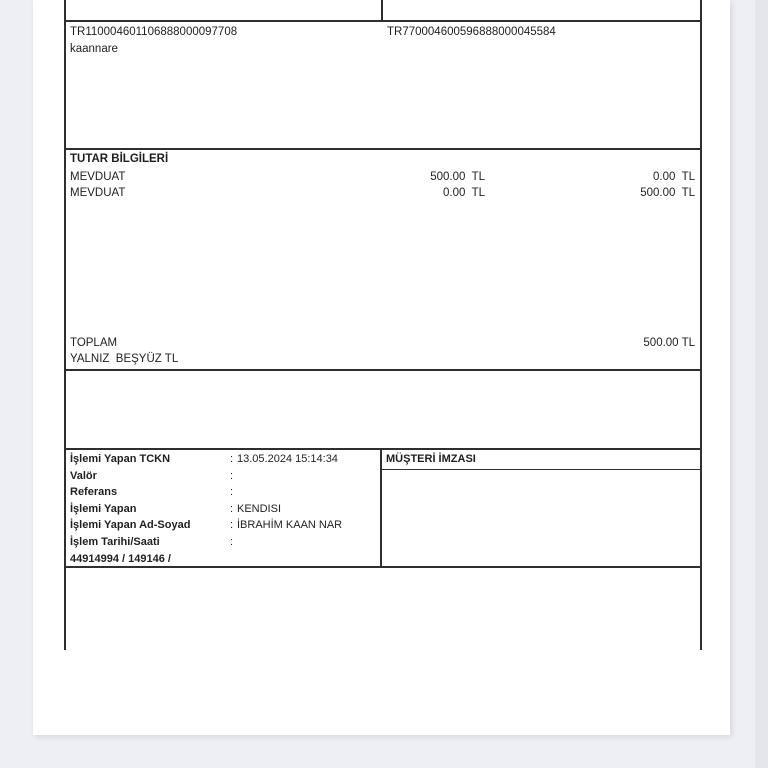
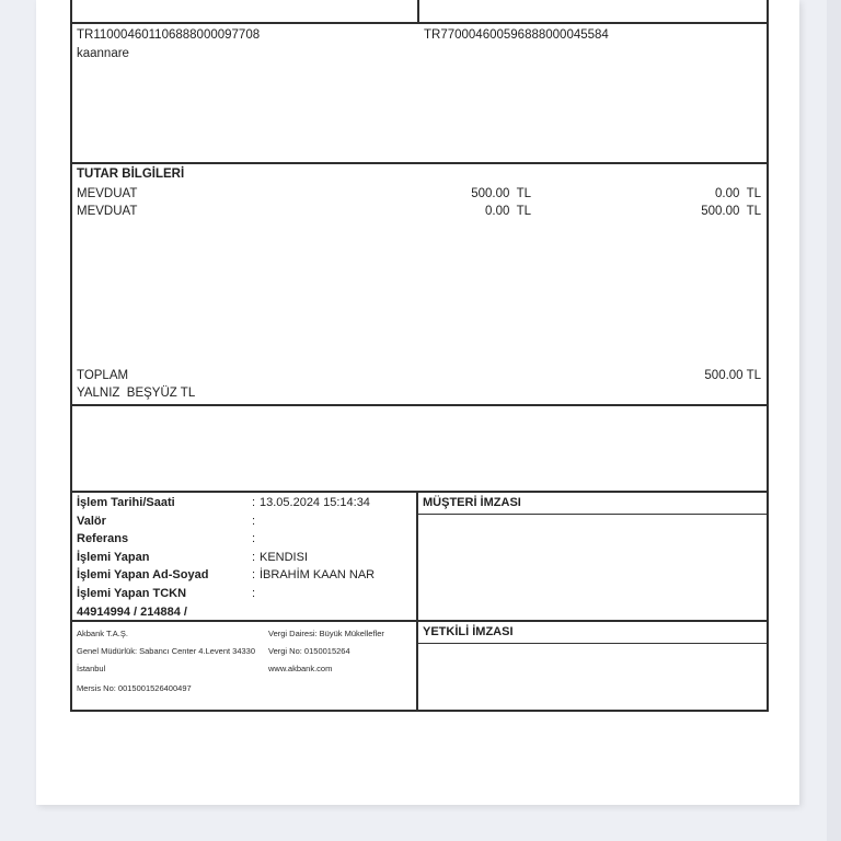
  TR110004601106888000097708
  TR770004600596888000045584
  kaannare
  TUTAR BİLGİLERİ
  MEVDUAT
  500.00 TL
  0.00 TL
  MEVDUAT
  0.00 TL
  500.00 TL
  TOPLAM
  500.00 TL
  YALNIZ BEŞYÜZ TL
- İşlemi Yapan TCKN
+ İşlem Tarihi/Saati
  :
  13.05.2024 15:14:34
  Valör
  :
  Referans
  :
  İşlemi Yapan
  :
  KENDISI
  İşlemi Yapan Ad-Soyad
  :
  İBRAHİM KAAN NAR
- İşlem Tarihi/Saati
+ İşlemi Yapan TCKN
  :
- 44914994 / 149146 /
+ 44914994 / 214884 /
  MÜŞTERİ İMZASI
+ Akbank T.A.Ş.
+ Genel Müdürlük: Sabancı Center 4.Levent 34330
+ İstanbul
+ Mersis No: 0015001526400497
+ Vergi Dairesi: Büyük Mükellefler
+ Vergi No: 0150015264
+ www.akbank.com
+ YETKİLİ İMZASI
